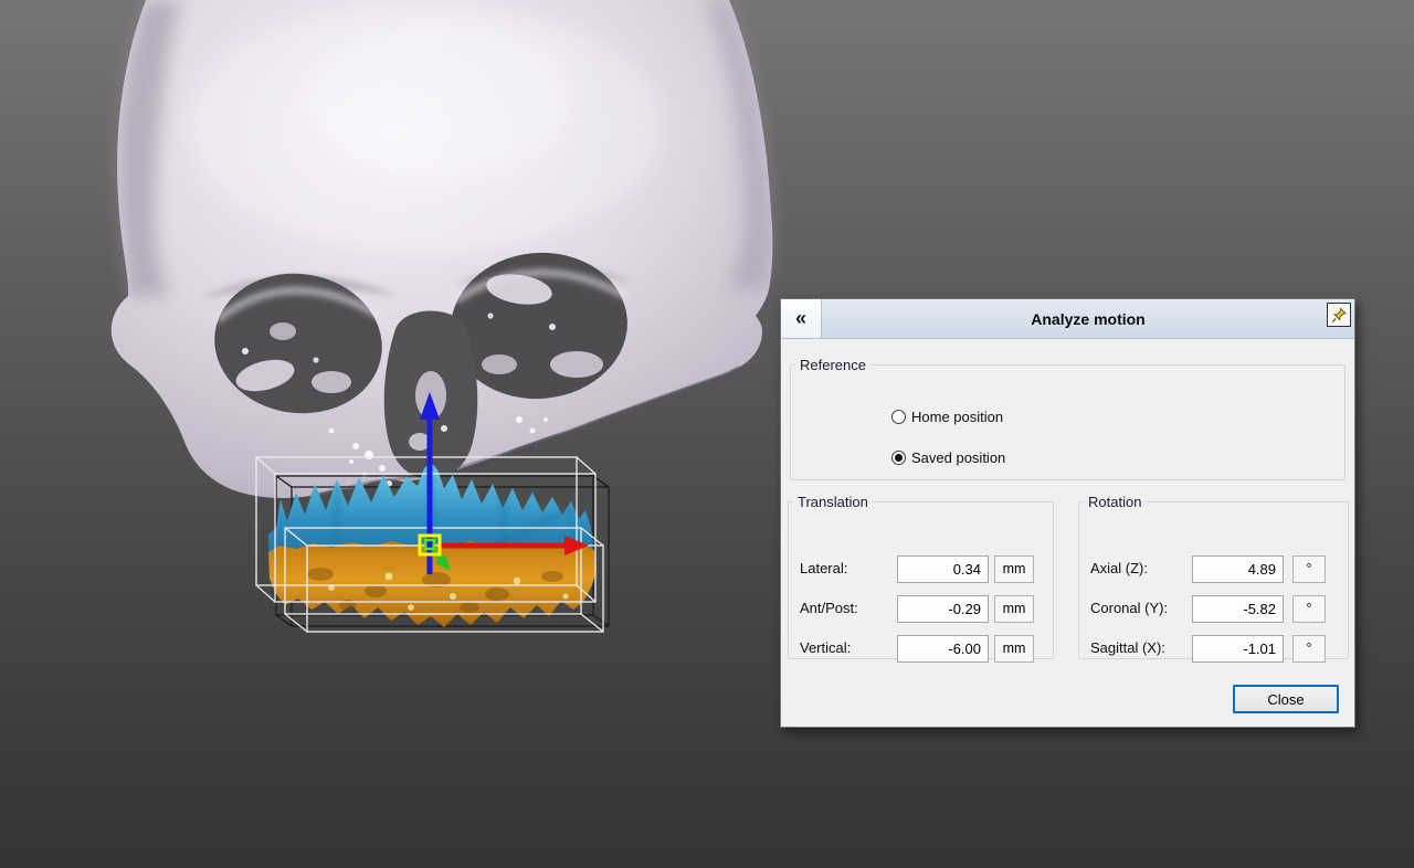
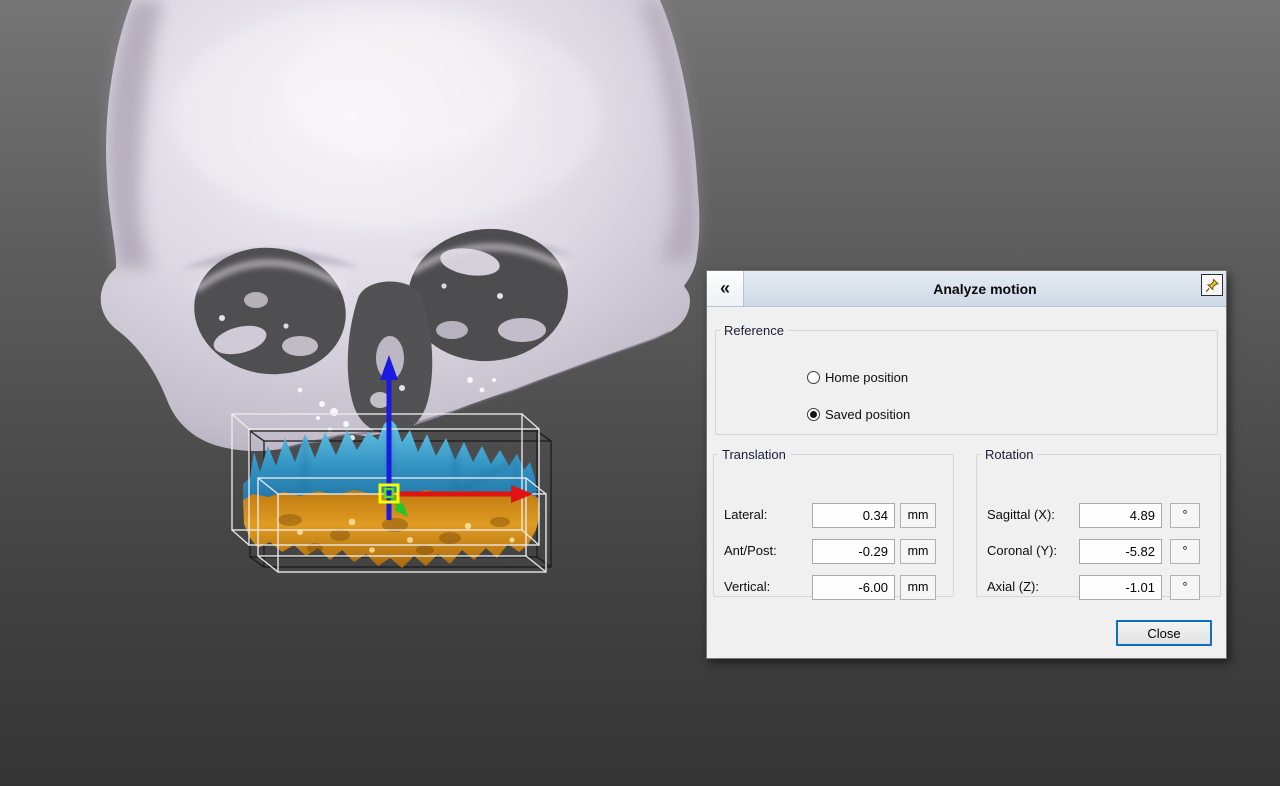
  «
  Analyze motion
  Reference
  Home position
  Saved position
  Translation
  Lateral:
  0.34
  mm
  Ant/Post:
  -0.29
  mm
  Vertical:
  -6.00
  mm
  Rotation
- Axial (Z):
+ Sagittal (X):
  4.89
  °
  Coronal (Y):
  -5.82
  °
- Sagittal (X):
+ Axial (Z):
  -1.01
  °
  Close
